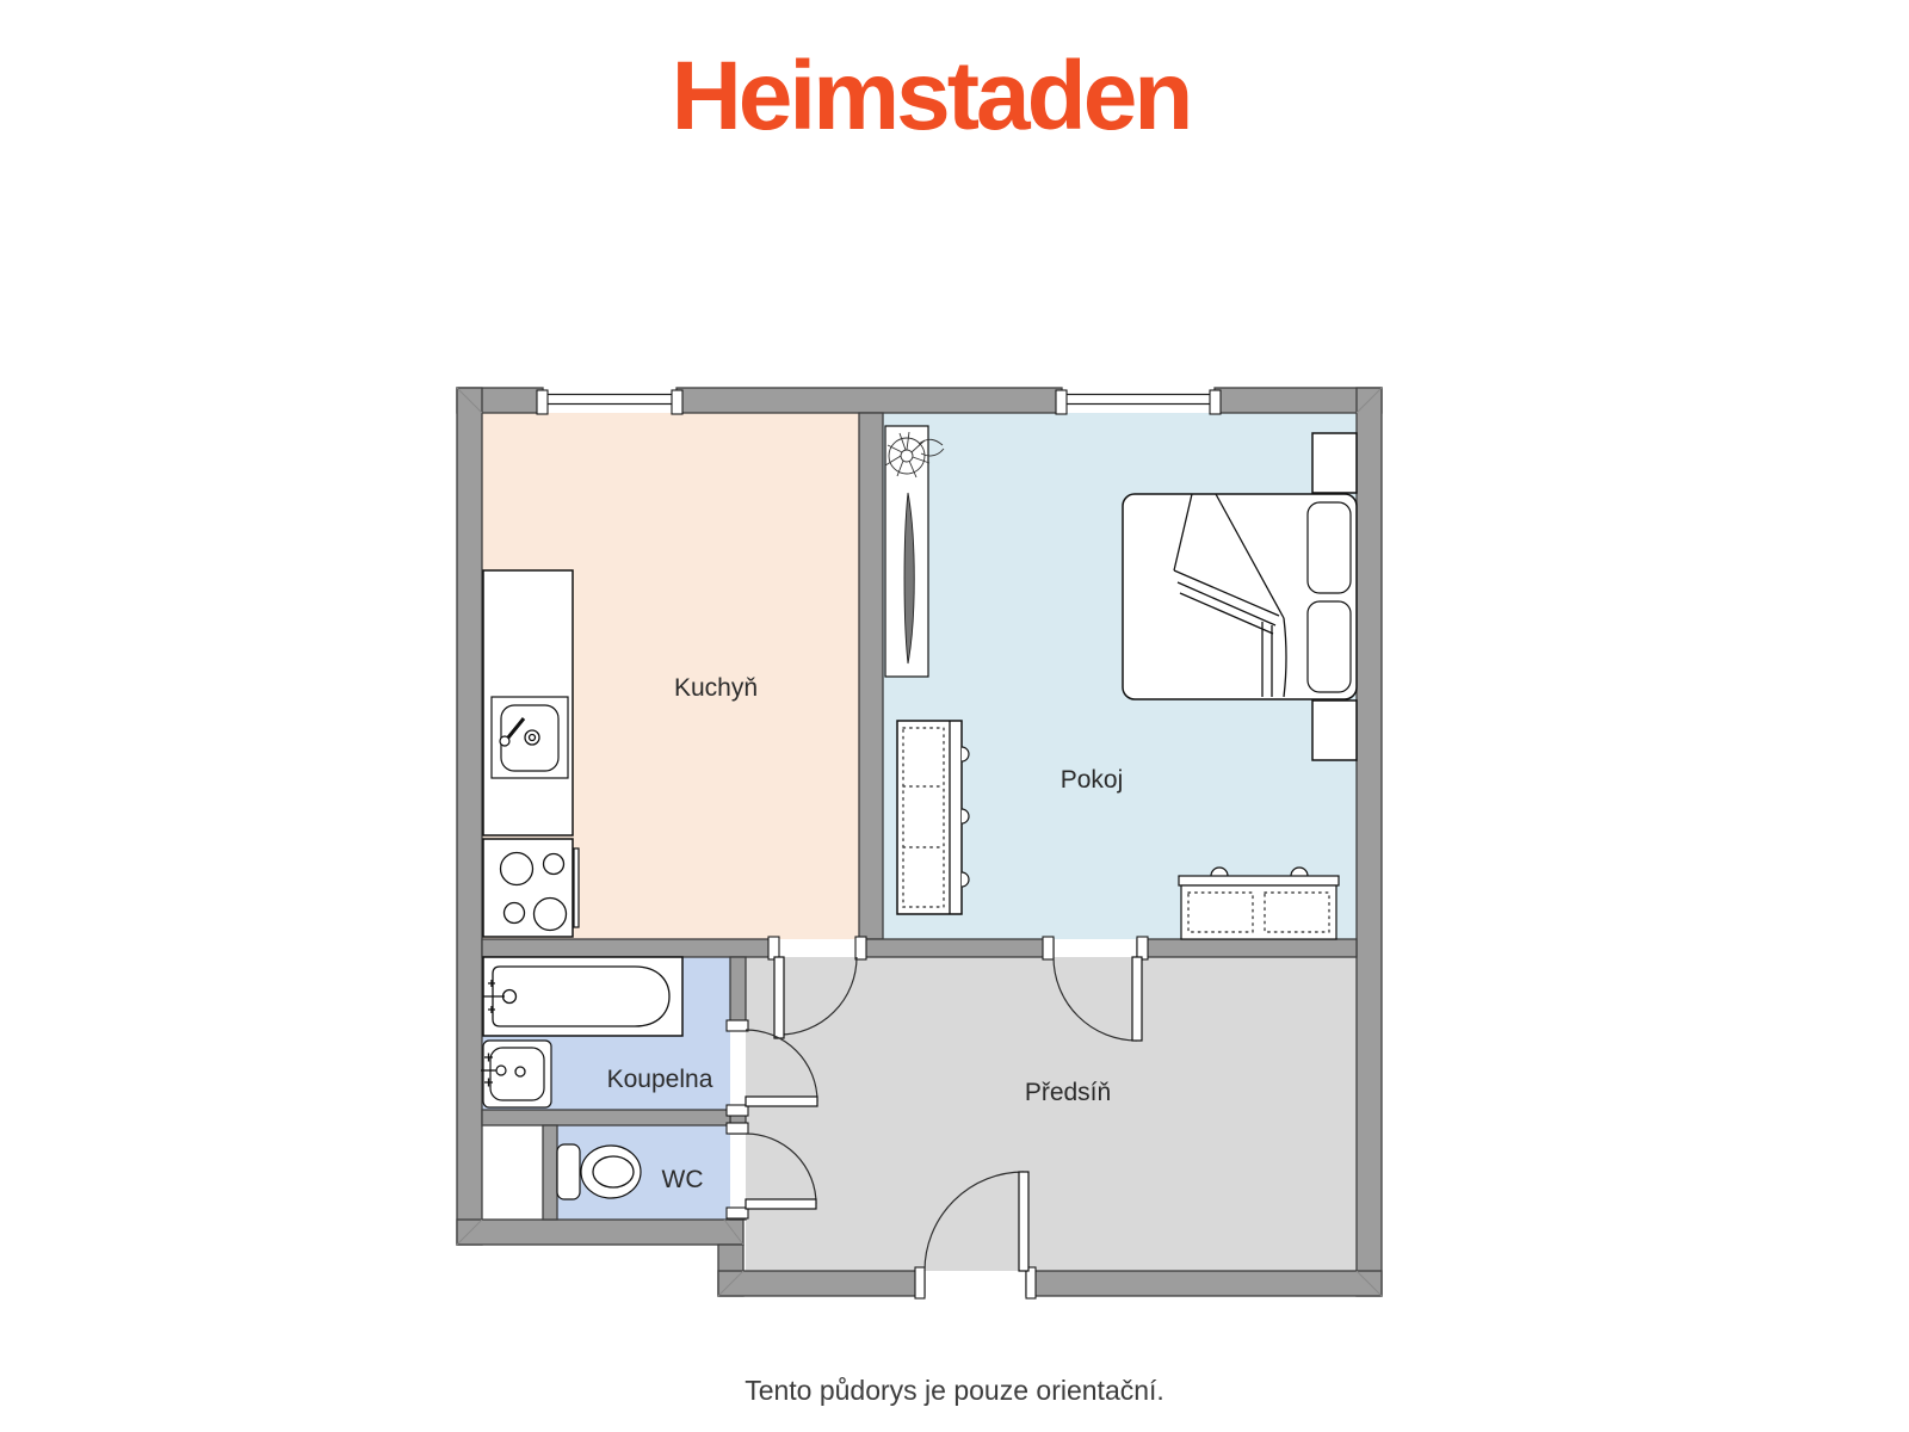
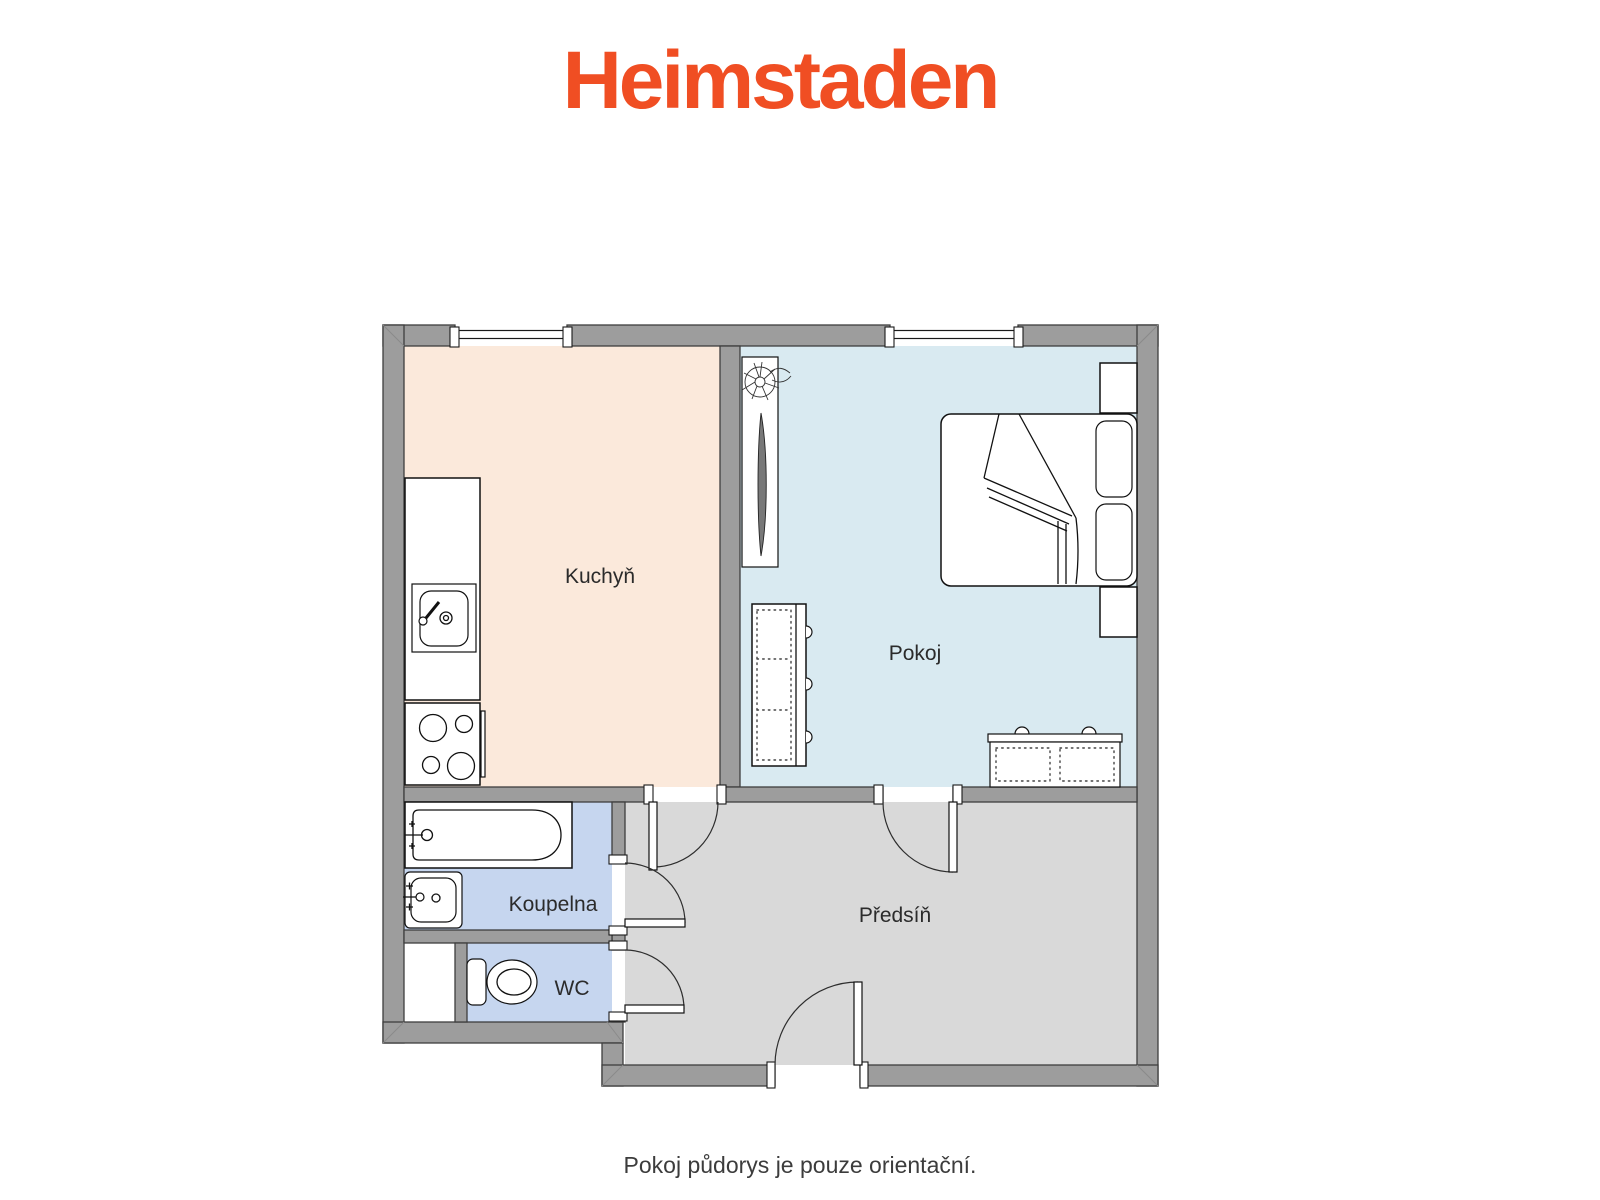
  Heimstaden
  Kuchyň
  Pokoj
  Koupelna
  WC
  Předsíň
- Tento půdorys je pouze orientační.
+ Pokoj půdorys je pouze orientační.
